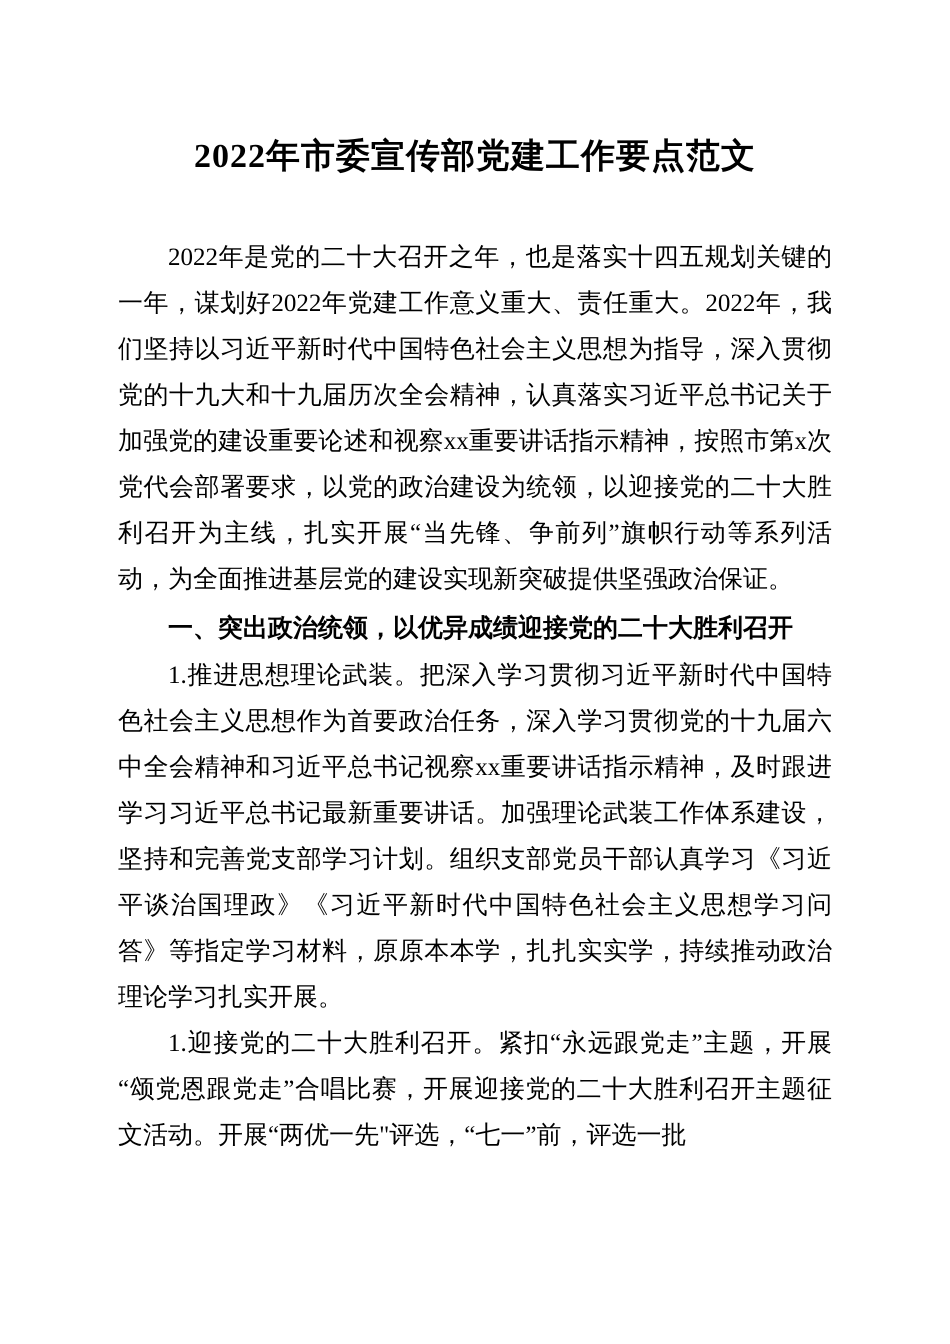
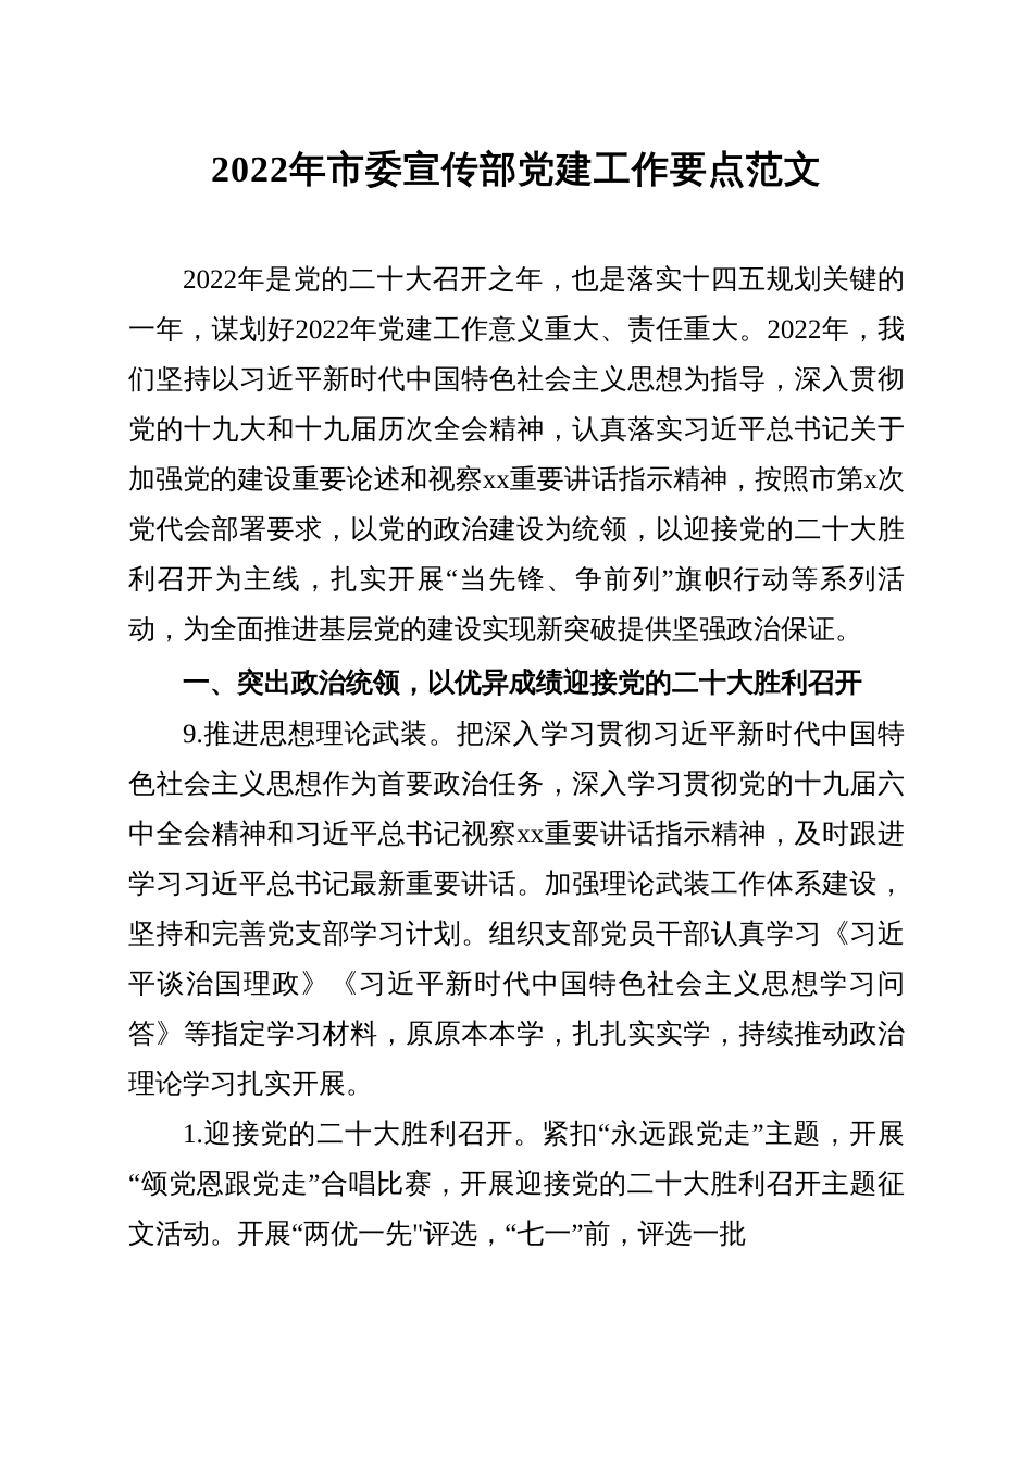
  2022年市委宣传部党建工作要点范文
  2022年是党的二十大召开之年，也是落实十四五规划关键的一年，谋划好2022年党建工作意义重大、责任重大。2022年，我们坚持以习近平新时代中国特色社会主义思想为指导，深入贯彻党的十九大和十九届历次全会精神，认真落实习近平总书记关于加强党的建设重要论述和视察xx重要讲话指示精神，按照市第x次党代会部署要求，以党的政治建设为统领，以迎接党的二十大胜利召开为主线，扎实开展“当先锋、争前列”旗帜行动等系列活动，为全面推进基层党的建设实现新突破提供坚强政治保证。
  一、突出政治统领，以优异成绩迎接党的二十大胜利召开
- 1.推进思想理论武装。把深入学习贯彻习近平新时代中国特色社会主义思想作为首要政治任务，深入学习贯彻党的十九届六中全会精神和习近平总书记视察xx重要讲话指示精神，及时跟进学习习近平总书记最新重要讲话。加强理论武装工作体系建设，坚持和完善党支部学习计划。组织支部党员干部认真学习《习近平谈治国理政》《习近平新时代中国特色社会主义思想学习问答》等指定学习材料，原原本本学，扎扎实实学，持续推动政治理论学习扎实开展。
+ 9.推进思想理论武装。把深入学习贯彻习近平新时代中国特色社会主义思想作为首要政治任务，深入学习贯彻党的十九届六中全会精神和习近平总书记视察xx重要讲话指示精神，及时跟进学习习近平总书记最新重要讲话。加强理论武装工作体系建设，坚持和完善党支部学习计划。组织支部党员干部认真学习《习近平谈治国理政》《习近平新时代中国特色社会主义思想学习问答》等指定学习材料，原原本本学，扎扎实实学，持续推动政治理论学习扎实开展。
  1.迎接党的二十大胜利召开。紧扣“永远跟党走”主题，开展“颂党恩跟党走”合唱比赛，开展迎接党的二十大胜利召开主题征文活动。开展“两优一先"评选，“七一”前，评选一批
